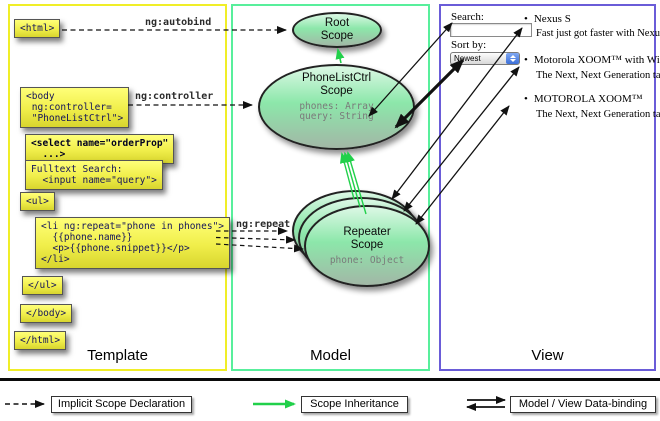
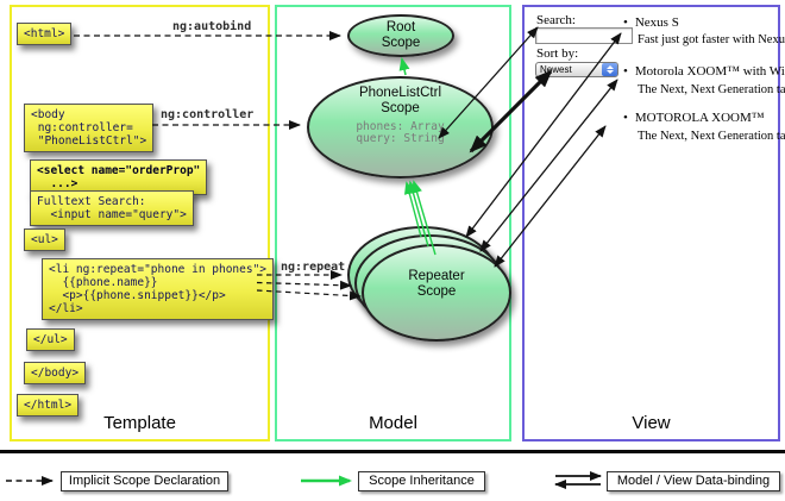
  Template
  Model
  View
  <html>
  <body
  ng:controller=
  "PhoneListCtrl">
  <select name="orderProp"
  ...>
  Fulltext Search:
  <input name="query">
  <ul>
  <li ng:repeat="phone in phones">
  {{phone.name}}
  <p>{{phone.snippet}}</p>
  </li>
  </ul>
  </body>
  </html>
  ng:autobind
  ng:controller
  ng:repeat
  Root
  Scope
  PhoneListCtrl
  Scope
  phones: Array
  query: String
  Repeater
  Scope
- phone: Object
  Search:
  Sort by:
  Newest
  • Nexus S
  Fast just got faster with Nexu
  • Motorola XOOM™ with Wi
  The Next, Next Generation ta
  • MOTOROLA XOOM™
  The Next, Next Generation ta
  Implicit Scope Declaration
  Scope Inheritance
  Model / View Data-binding
